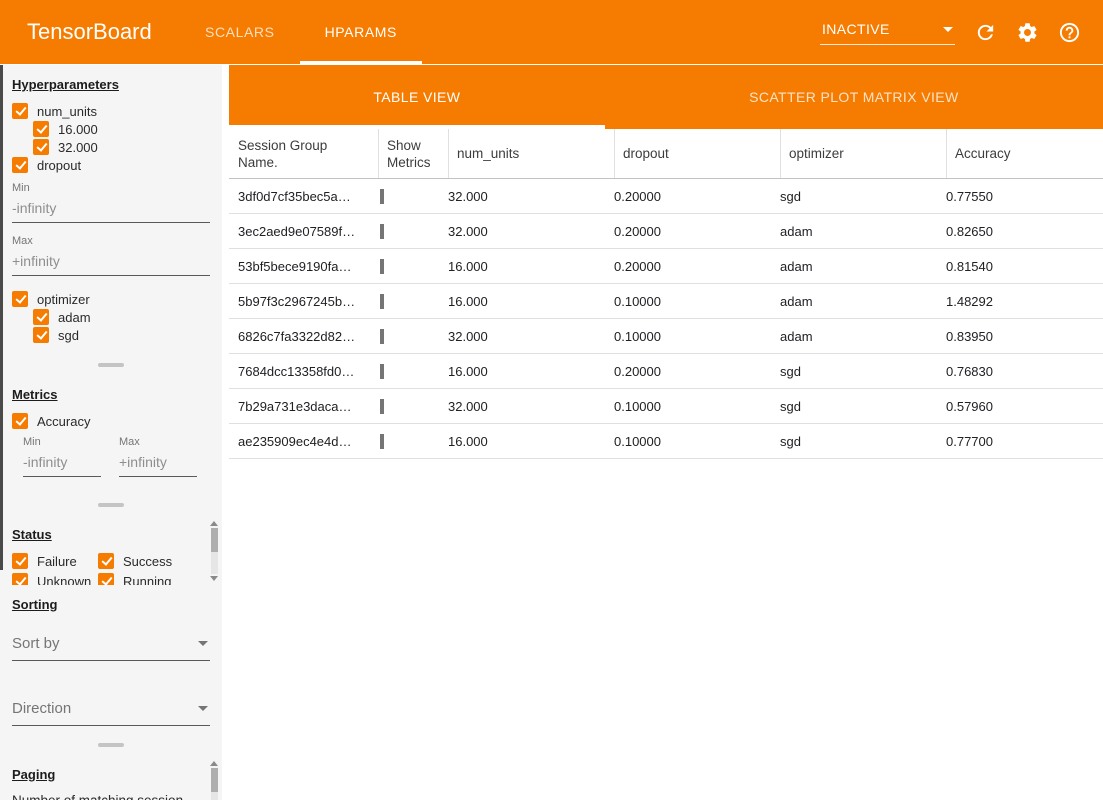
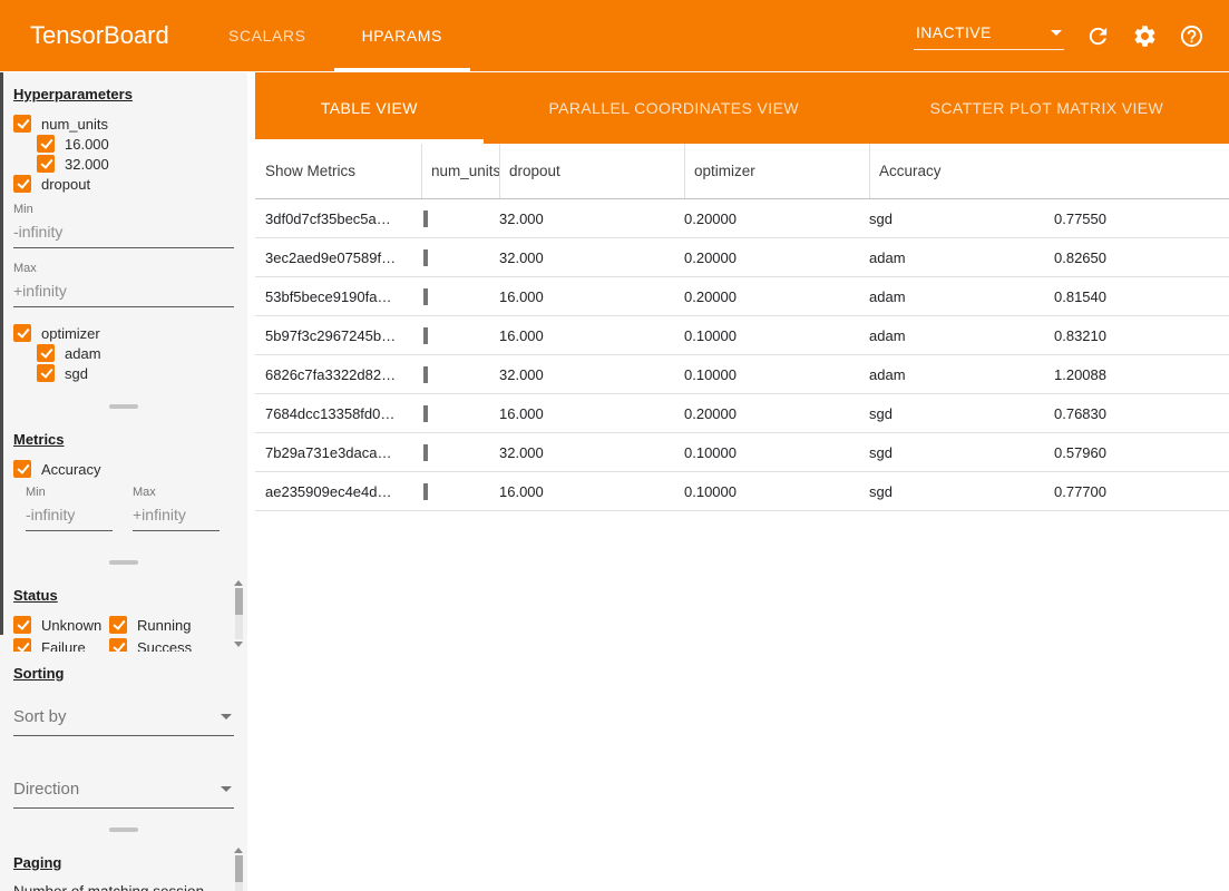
  TensorBoard
  SCALARS
  HPARAMS
  INACTIVE
  Hyperparameters
  num_units
  16.000
  32.000
  dropout
  Min
  -infinity
  Max
  +infinity
  optimizer
  adam
  sgd
  Metrics
  Accuracy
  Min
  -infinity
  Max
  +infinity
  Status
- Failure
+ Unknown
- Success
+ Running
- Unknown
+ Failure
- Running
+ Success
  Sorting
  Sort by
  Direction
  Paging
  TABLE VIEW
+ PARALLEL COORDINATES VIEW
  SCATTER PLOT MATRIX VIEW
- Session Group Name.
  Show Metrics
  num_units
  dropout
  optimizer
  Accuracy
  3df0d7cf35bec5a…
  32.000
  0.20000
  sgd
  0.77550
  3ec2aed9e07589f…
  32.000
  0.20000
  adam
  0.82650
  53bf5bece9190fa…
  16.000
  0.20000
  adam
  0.81540
  5b97f3c2967245b…
  16.000
  0.10000
  adam
- 1.48292
+ 0.83210
  6826c7fa3322d82…
  32.000
  0.10000
  adam
- 0.83950
+ 1.20088
  7684dcc13358fd0…
  16.000
  0.20000
  sgd
  0.76830
  7b29a731e3daca…
  32.000
  0.10000
  sgd
  0.57960
  ae235909ec4e4d…
  16.000
  0.10000
  sgd
  0.77700
